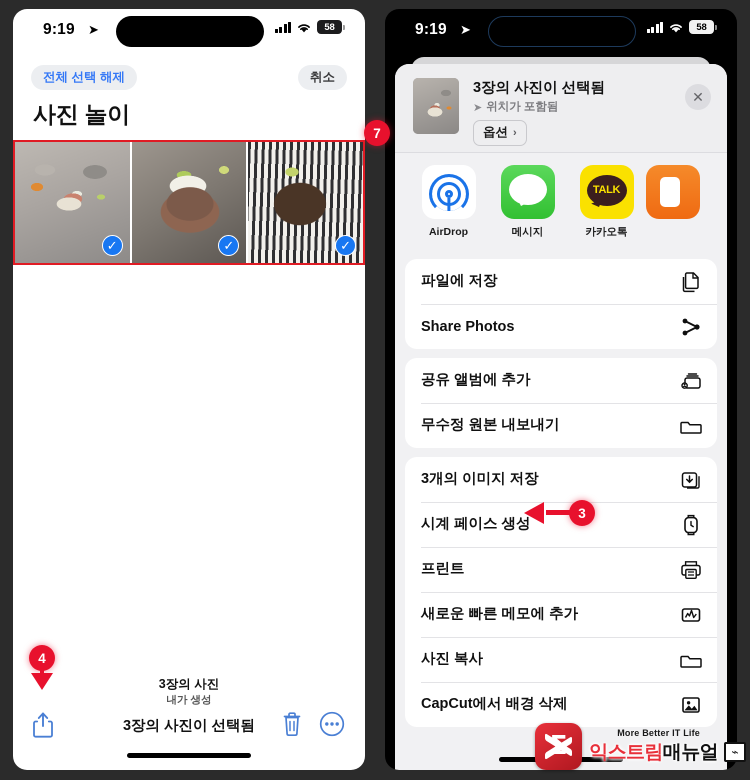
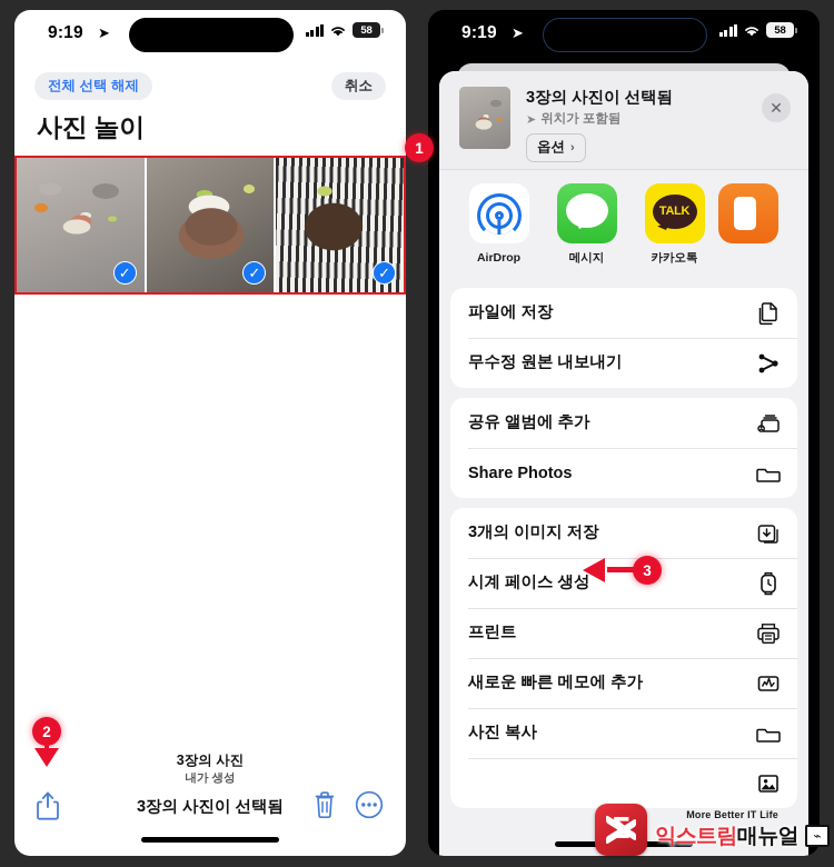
  9:19
  ➤
  58
  전체 선택 해제
  취소
  사진 놀이
  ✓
  ✓
  ✓
  3장의 사진
  내가 생성
  3장의 사진이 선택됨
  9:19
  ➤
  58
  3장의 사진이 선택됨
  ➤
  위치가 포함됨
  옵션
  ›
  ✕
  AirDrop
  메시지
  TALK
  카카오톡
  파일에 저장
- Share Photos
+ 무수정 원본 내보내기
  공유 앨범에 추가
- 무수정 원본 내보내기
+ Share Photos
  3개의 이미지 저장
  시계 페이스 생성
  프린트
  새로운 빠른 메모에 추가
  사진 복사
- CapCut에서 배경 삭제
- 7
+ 1
- 4
+ 2
  3
  More Better IT Life
  익스트림매뉴얼
